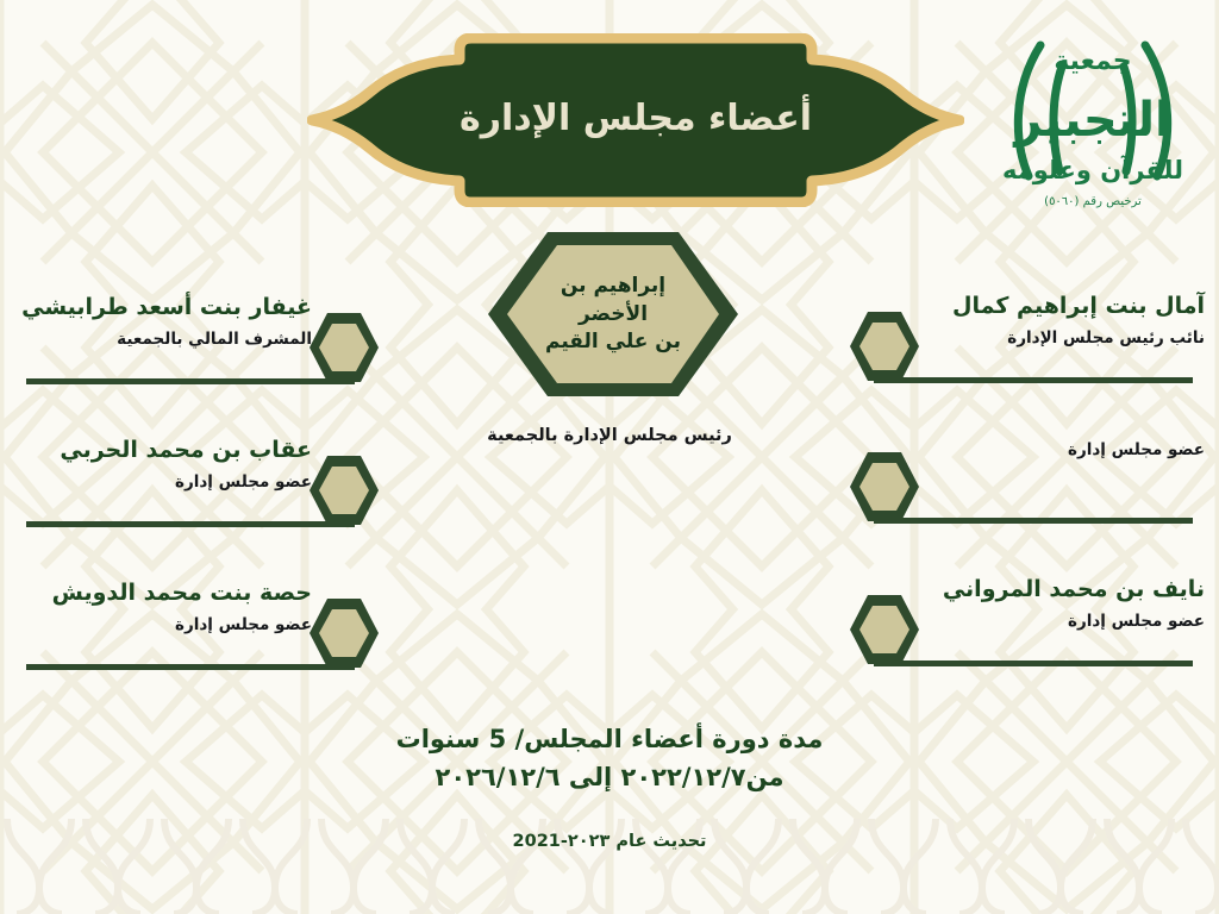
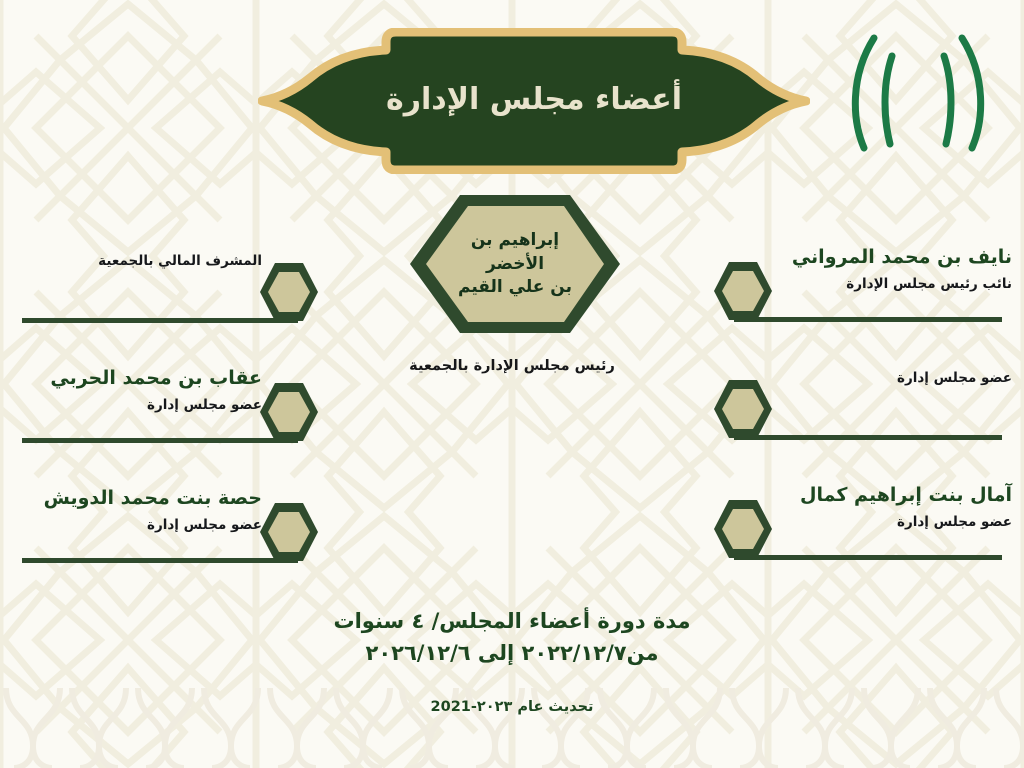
  أعضاء مجلس الإدارة
- جمعية
- التجبير
- للقرآن وعلومه
- ترخيص رقم (٥٠٦٠)
  إبراهيم بن
  الأخضر
  بن علي القيم
  رئيس مجلس الإدارة بالجمعية
- آمال بنت إبراهيم كمال
+ نايف بن محمد المرواني
  نائب رئيس مجلس الإدارة
  عضو مجلس إدارة
- نايف بن محمد المرواني
+ آمال بنت إبراهيم كمال
  عضو مجلس إدارة
- غيفار بنت أسعد طرابيشي
  المشرف المالي بالجمعية
  عقاب بن محمد الحربي
  عضو مجلس إدارة
  حصة بنت محمد الدويش
  عضو مجلس إدارة
- مدة دورة أعضاء المجلس/ 5 سنوات
+ مدة دورة أعضاء المجلس/ ٤ سنوات
  من٢٠٢٢/١٢/٧ إلى ٢٠٢٦/١٢/٦
  تحديث عام ٢٠٢٣-2021
